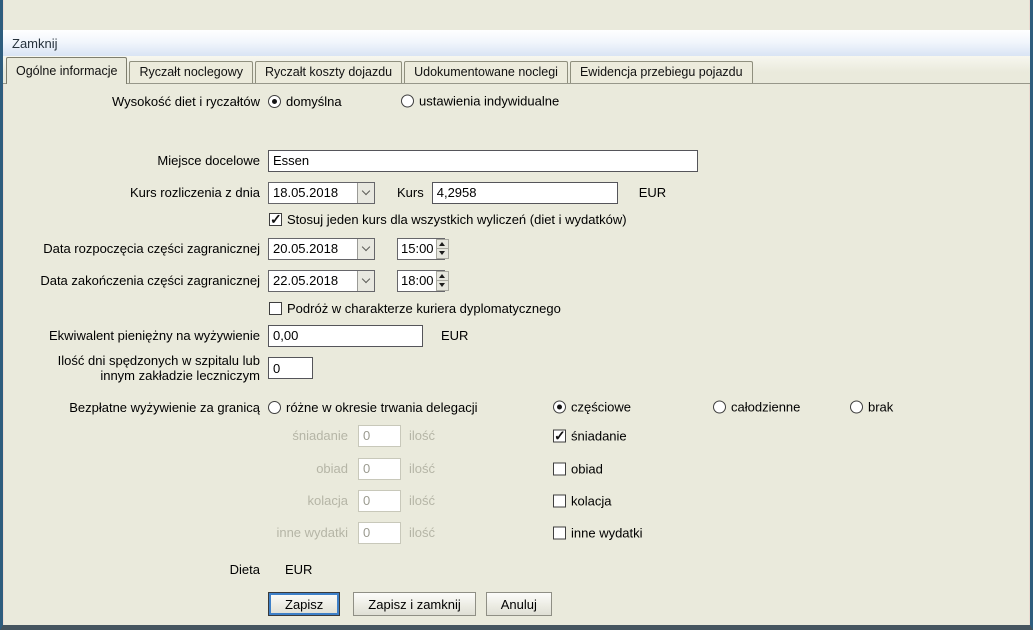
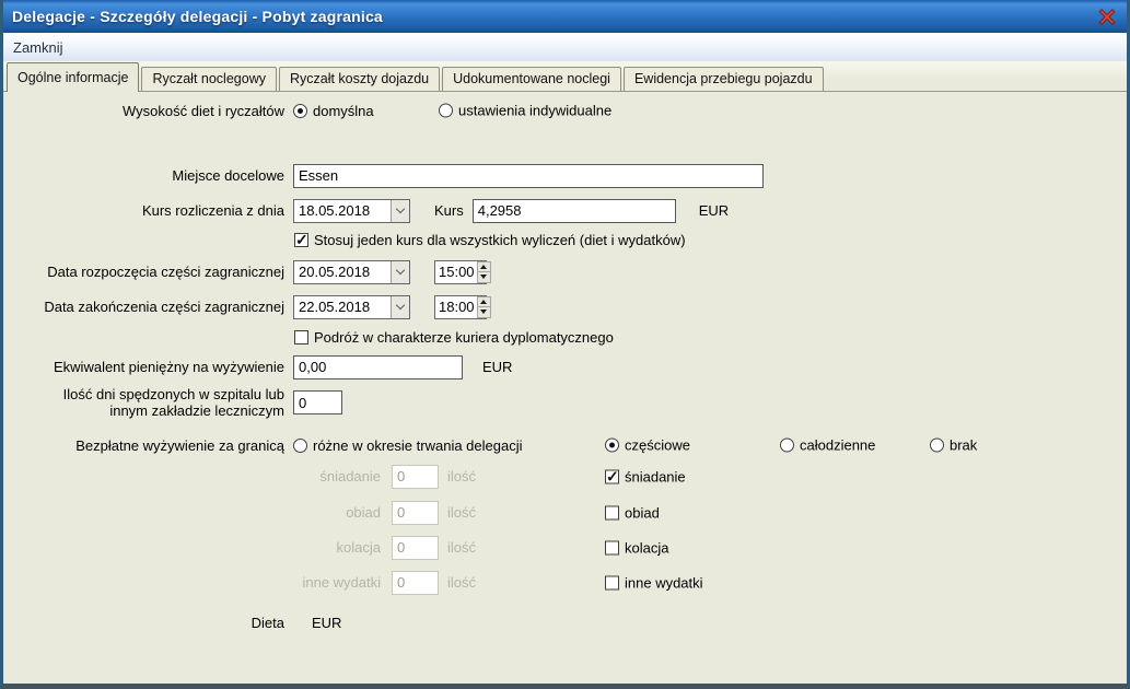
+ Delegacje - Szczegóły delegacji - Pobyt zagranica
  Zamknij
  Ogólne informacje
  Ryczałt noclegowy
  Ryczałt koszty dojazdu
  Udokumentowane noclegi
  Ewidencja przebiegu pojazdu
  Wysokość diet i ryczałtów
  domyślna
  ustawienia indywidualne
  Miejsce docelowe
  Essen
  Kurs rozliczenia z dnia
  18.05.2018
  Kurs
  4,2958
  EUR
  Stosuj jeden kurs dla wszystkich wyliczeń (diet i wydatków)
  Data rozpoczęcia części zagranicznej
  20.05.2018
  15:00
  Data zakończenia części zagranicznej
  22.05.2018
  18:00
  Podróż w charakterze kuriera dyplomatycznego
  Ekwiwalent pieniężny na wyżywienie
  0,00
  EUR
  Ilość dni spędzonych w szpitalu lub
  innym zakładzie leczniczym
  0
  Bezpłatne wyżywienie za granicą
  różne w okresie trwania delegacji
  częściowe
  całodzienne
  brak
  śniadanie
  0
  ilość
  śniadanie
  obiad
  0
  ilość
  obiad
  kolacja
  0
  ilość
  kolacja
  inne wydatki
  0
  ilość
  inne wydatki
  Dieta
  EUR
- Zapisz
- Zapisz i zamknij
- Anuluj
